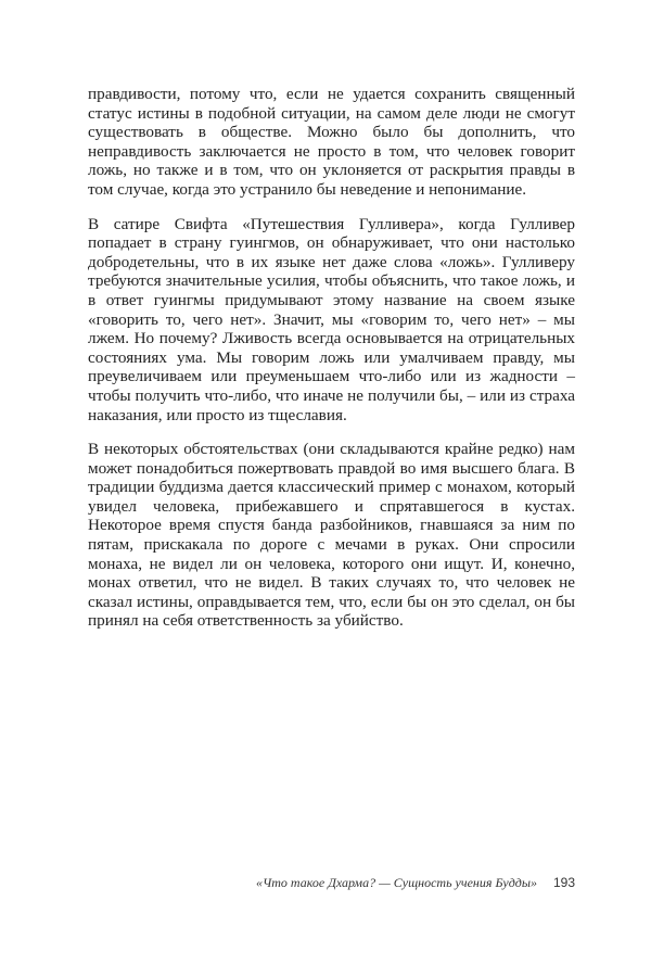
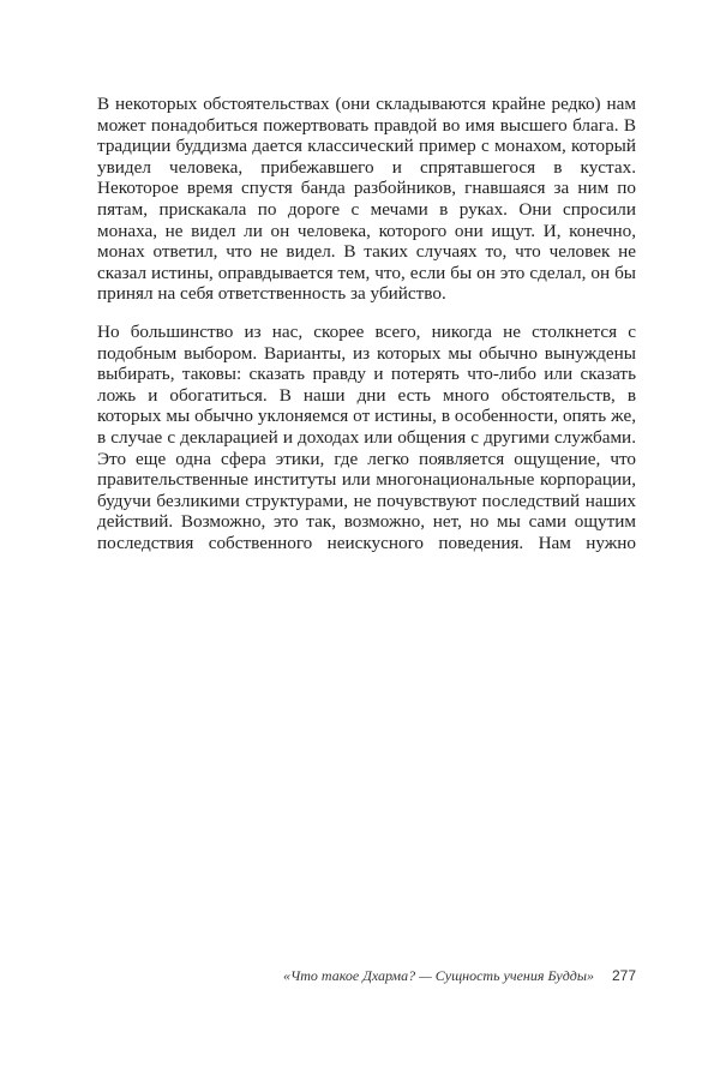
- правдивости, потому что, если не удается сохранить священный статус истины в подобной ситуации, на самом деле люди не смогут существовать в обществе. Можно было бы дополнить, что неправдивость заключается не просто в том, что человек говорит ложь, но также и в том, что он уклоняется от раскрытия правды в том случае, когда это устранило бы неведение и непонимание.
- В сатире Свифта «Путешествия Гулливера», когда Гулливер попадает в страну гуингмов, он обнаруживает, что они настолько добродетельны, что в их языке нет даже слова «ложь». Гулливеру требуются значительные усилия, чтобы объяснить, что такое ложь, и в ответ гуингмы придумывают этому название на своем языке «говорить то, чего нет». Значит, мы «говорим то, чего нет» – мы лжем. Но почему? Лживость всегда основывается на отрицательных состояниях ума. Мы говорим ложь или умалчиваем правду, мы преувеличиваем или преуменьшаем что-либо или из жадности – чтобы получить что-либо, что иначе не получили бы, – или из страха наказания, или просто из тщеславия.
  В некоторых обстоятельствах (они складываются крайне редко) нам может понадобиться пожертвовать правдой во имя высшего блага. В традиции буддизма дается классический пример с монахом, который увидел человека, прибежавшего и спрятавшегося в кустах. Некоторое время спустя банда разбойников, гнавшаяся за ним по пятам, прискакала по дороге с мечами в руках. Они спросили монаха, не видел ли он человека, которого они ищут. И, конечно, монах ответил, что не видел. В таких случаях то, что человек не сказал истины, оправдывается тем, что, если бы он это сделал, он бы принял на себя ответственность за убийство.
+ Но большинство из нас, скорее всего, никогда не столкнется с подобным выбором. Варианты, из которых мы обычно вынуждены выбирать, таковы: сказать правду и потерять что-либо или сказать ложь и обогатиться. В наши дни есть много обстоятельств, в которых мы обычно уклоняемся от истины, в особенности, опять же, в случае с декларацией и доходах или общения с другими службами. Это еще одна сфера этики, где легко появляется ощущение, что правительственные институты или многонациональные корпорации, будучи безликими структурами, не почувствуют последствий наших действий. Возможно, это так, возможно, нет, но мы сами ощутим последствия собственного неискусного поведения. Нам нужно
- «Что такое Дхарма? — Сущность учения Будды» 193
+ «Что такое Дхарма? — Сущность учения Будды» 277
